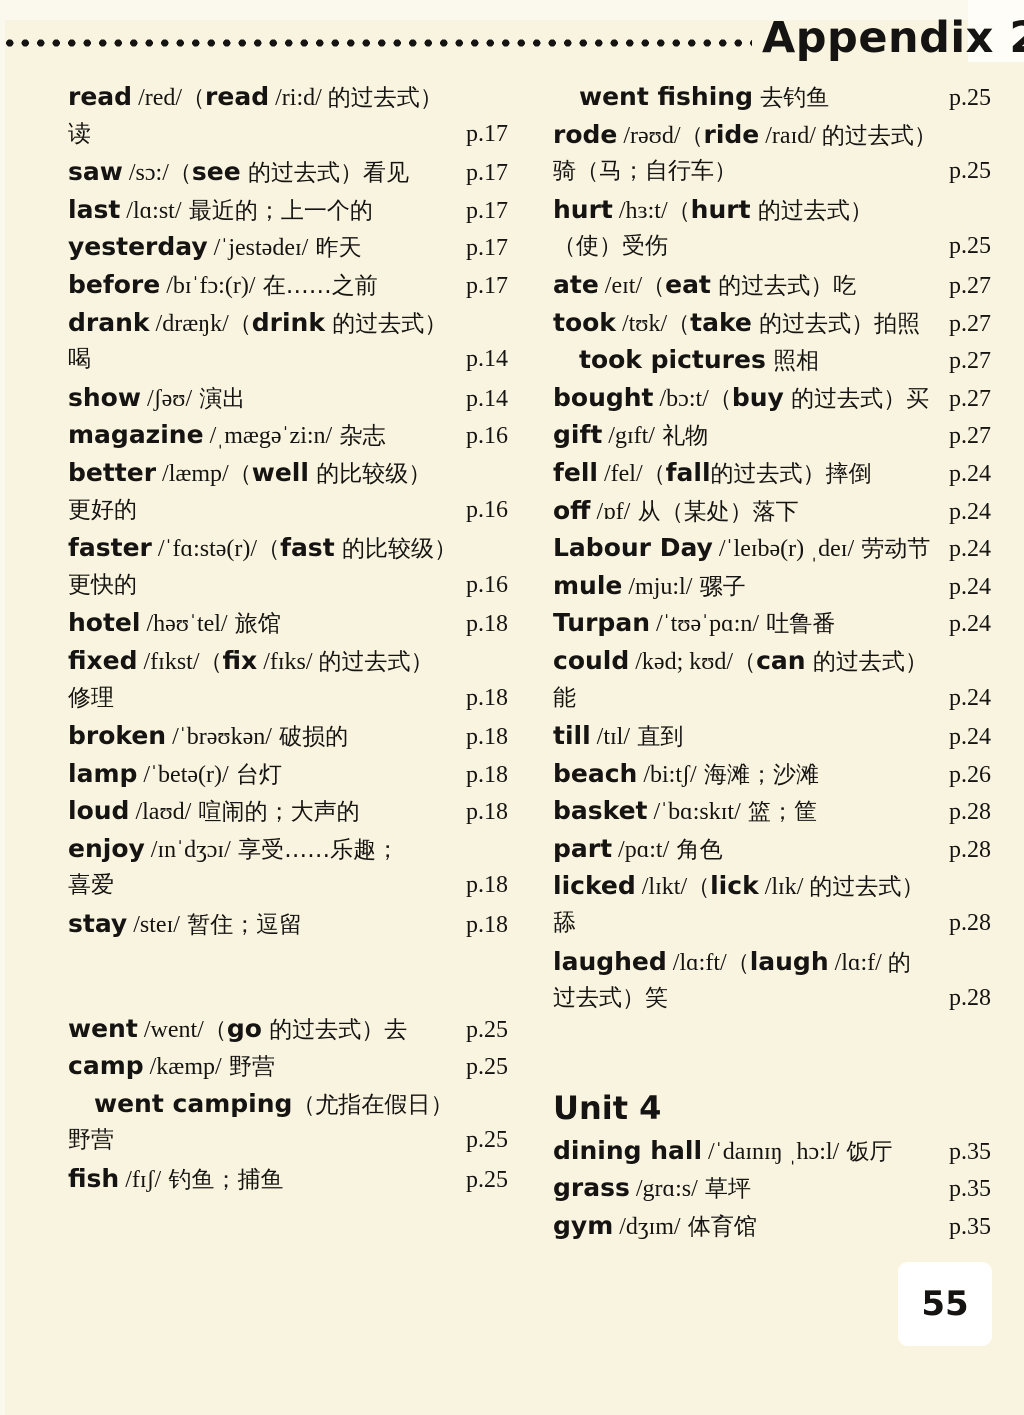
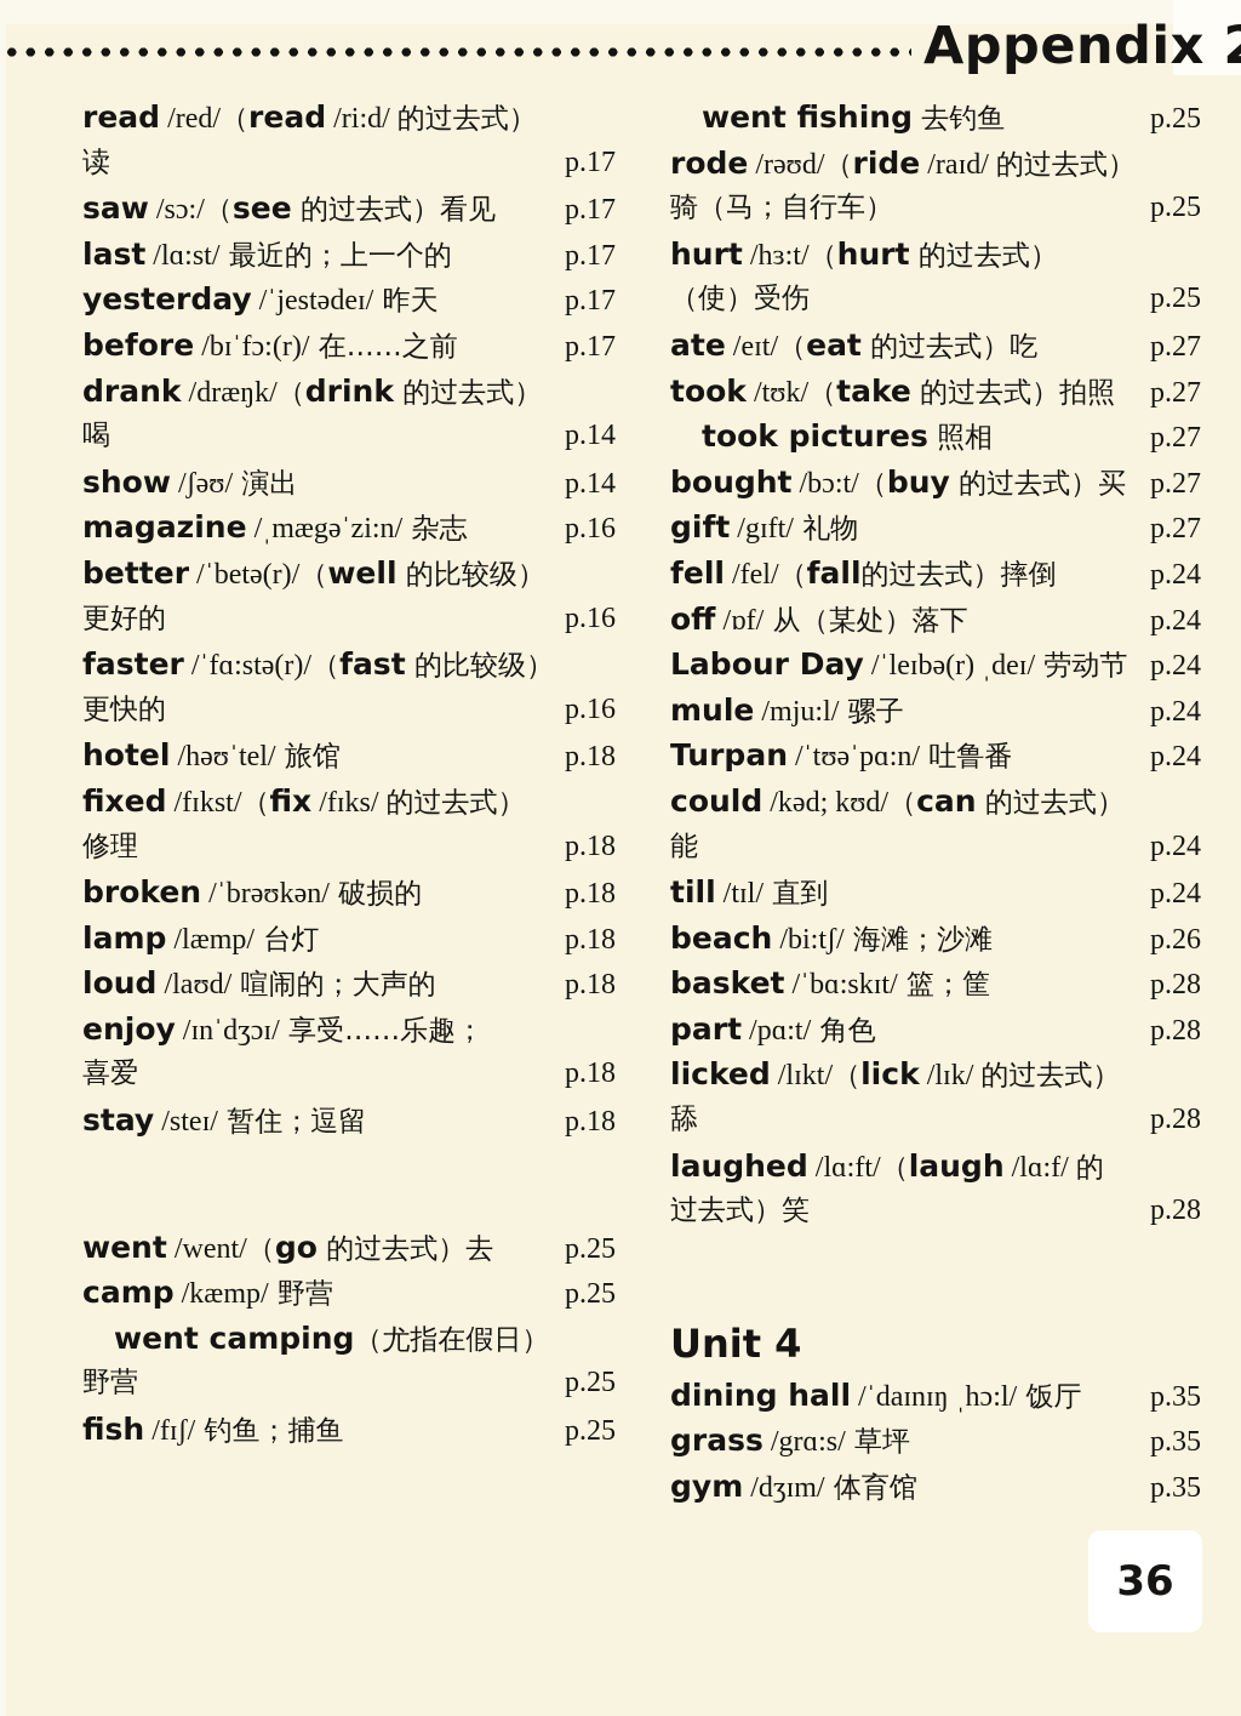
  Appendix
  read /red/（read /ri:d/ 的过去式）
  读
  p.17
  saw /sɔ:/（see 的过去式）看见
  p.17
  last /lɑ:st/ 最近的；上一个的
  p.17
  yesterday /ˈjestədeɪ/ 昨天
  p.17
  before /bɪˈfɔ:(r)/ 在……之前
  p.17
  drank /dræŋk/（drink 的过去式）
  喝
  p.14
  show /ʃəʊ/ 演出
  p.14
  magazine /ˌmægəˈzi:n/ 杂志
  p.16
- better /læmp/（well 的比较级）
+ better /ˈbetə(r)/（well 的比较级）
  更好的
  p.16
  faster /ˈfɑ:stə(r)/（fast 的比较级）
  更快的
  p.16
  hotel /həʊˈtel/ 旅馆
  p.18
  fixed /fɪkst/（fix /fɪks/ 的过去式）
  修理
  p.18
  broken /ˈbrəʊkən/ 破损的
  p.18
- lamp /ˈbetə(r)/ 台灯
+ lamp /læmp/ 台灯
  p.18
  loud /laʊd/ 喧闹的；大声的
  p.18
  enjoy /ɪnˈdʒɔɪ/ 享受……乐趣；
  喜爱
  p.18
  stay /steɪ/ 暂住；逗留
  p.18
  went /went/（go 的过去式）去
  p.25
  camp /kæmp/ 野营
  p.25
  went camping（尤指在假日）
  野营
  p.25
  fish /fɪʃ/ 钓鱼；捕鱼
  p.25
  went fishing 去钓鱼
  p.25
  rode /rəʊd/（ride /raɪd/ 的过去式）
  骑（马；自行车）
  p.25
  hurt /hɜ:t/（hurt 的过去式）
  （使）受伤
  p.25
  ate /eɪt/（eat 的过去式）吃
  p.27
  took /tʊk/（take 的过去式）拍照
  p.27
  took pictures 照相
  p.27
  bought /bɔ:t/（buy 的过去式）买
  p.27
  gift /gɪft/ 礼物
  p.27
  fell /fel/（fall的过去式）摔倒
  p.24
  off /ɒf/ 从（某处）落下
  p.24
  Labour Day /ˈleɪbə(r) ˌdeɪ/ 劳动节
  p.24
  mule /mju:l/ 骡子
  p.24
  Turpan /ˈtʊəˈpɑ:n/ 吐鲁番
  p.24
  could /kəd; kʊd/（can 的过去式）
  能
  p.24
  till /tɪl/ 直到
  p.24
  beach /bi:tʃ/ 海滩；沙滩
  p.26
  basket /ˈbɑ:skɪt/ 篮；筐
  p.28
  part /pɑ:t/ 角色
  p.28
  licked /lɪkt/（lick /lɪk/ 的过去式）
  舔
  p.28
  laughed /lɑ:ft/（laugh /lɑ:f/ 的
  过去式）笑
  p.28
  Unit 4
  dining hall /ˈdaɪnɪŋ ˌhɔ:l/ 饭厅
  p.35
  grass /grɑ:s/ 草坪
  p.35
  gym /dʒɪm/ 体育馆
  p.35
- 55
+ 36
